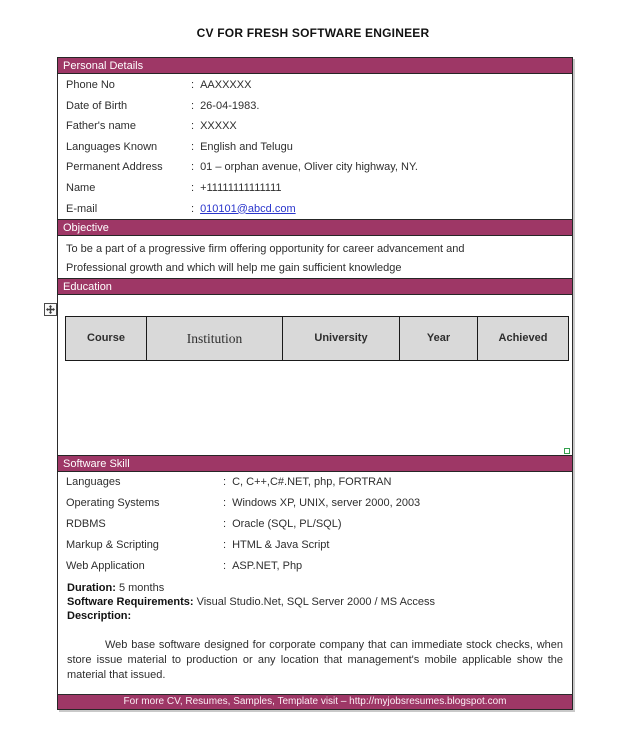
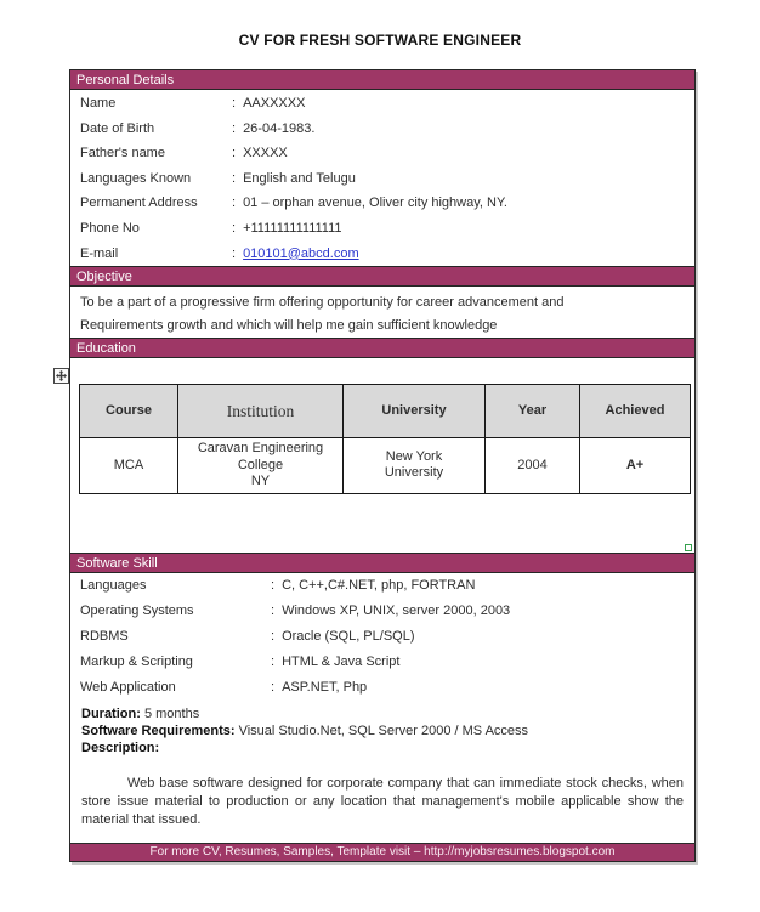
  CV FOR FRESH SOFTWARE ENGINEER
  Personal Details
- Phone No : AAXXXXX
+ Name : AAXXXXX
  Date of Birth : 26-04-1983.
  Father's name : XXXXX
  Languages Known : English and Telugu
  Permanent Address : 01 – orphan avenue, Oliver city highway, NY.
- Name : +11111111111111
+ Phone No : +11111111111111
  E-mail : 010101@abcd.com
  Objective
  To be a part of a progressive firm offering opportunity for career advancement and
- Professional growth and which will help me gain sufficient knowledge
+ Requirements growth and which will help me gain sufficient knowledge
  Education
  Course	Institution	University	Year	Achieved
+ MCA	Caravan Engineering College NY	New York University	2004	A+
  Software Skill
  Languages : C, C++,C#.NET, php, FORTRAN
  Operating Systems : Windows XP, UNIX, server 2000, 2003
  RDBMS : Oracle (SQL, PL/SQL)
  Markup & Scripting : HTML & Java Script
  Web Application : ASP.NET, Php
  Duration: 5 months
  Software Requirements: Visual Studio.Net, SQL Server 2000 / MS Access
  Description:
  Web base software designed for corporate company that can immediate stock checks, when store issue material to production or any location that management's mobile applicable show the material that issued.
  For more CV, Resumes, Samples, Template visit – http://myjobsresumes.blogspot.com
